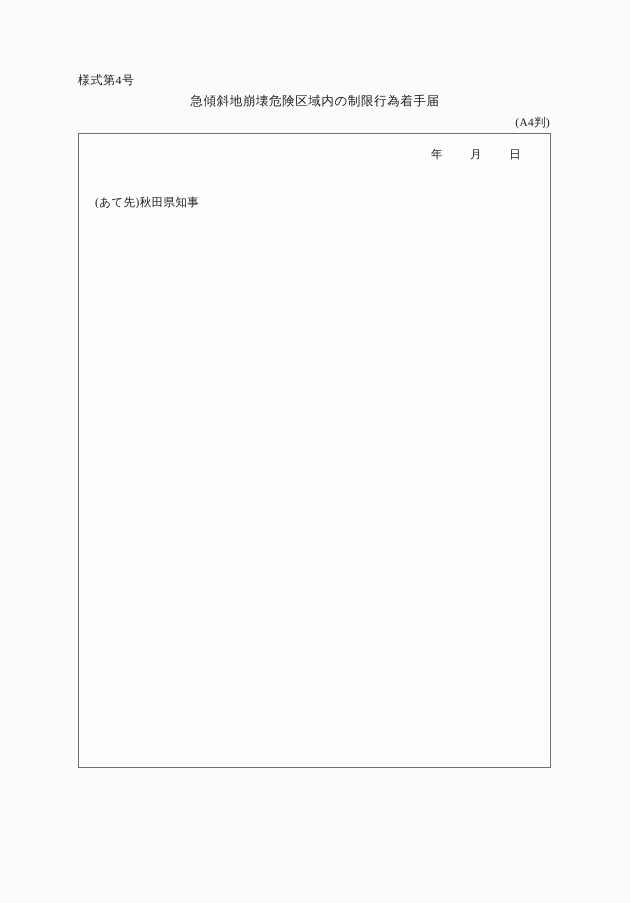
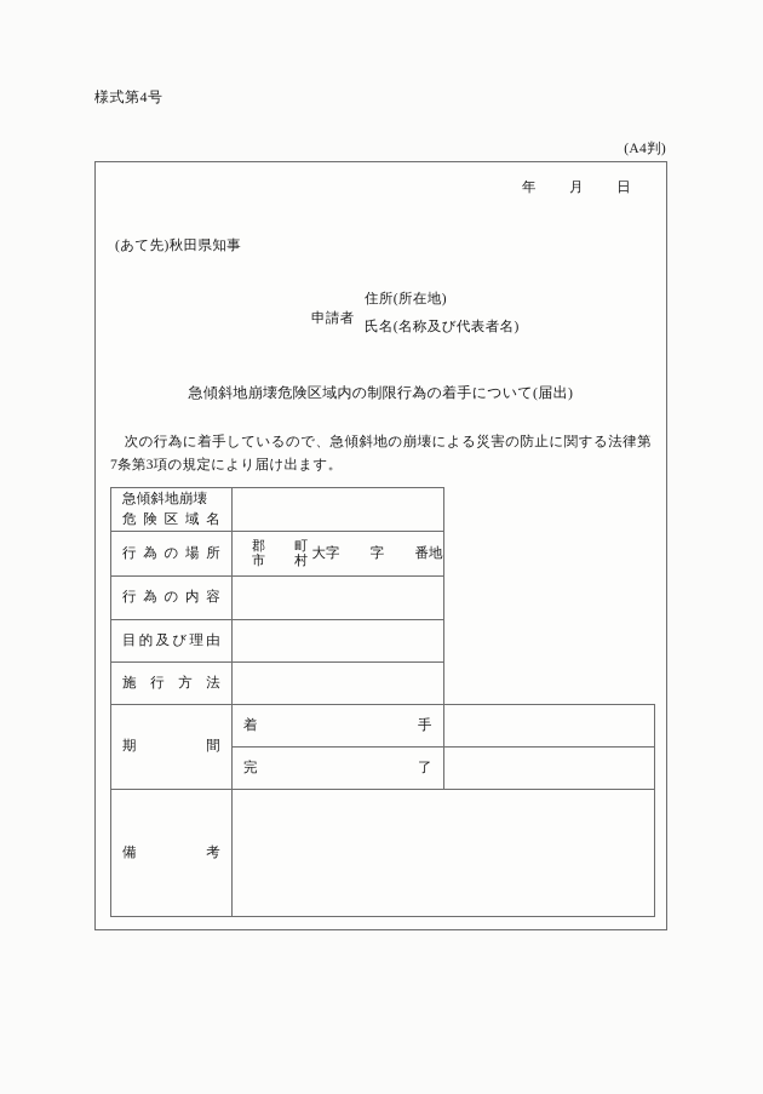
  様式第4号
- 急傾斜地崩壊危険区域内の制限行為着手届
  (A4判)
  年
  月
  日
  (あて先)秋田県知事
+ 申請者
+ 住所(所在地)
+ 氏名(名称及び代表者名)
+ 急傾斜地崩壊危険区域内の制限行為の着手について(届出)
+ 次の行為に着手しているので、急傾斜地の崩壊による災害の防止に関する法律第7条第3項の規定により届け出ます。
+ 急傾斜地崩壊 危 険 区 域 名
+ 行 為 の 場 所	郡 市 町 村 大字 字 番地
+ 行 為 の 内 容
+ 目 的 及 び 理 由
+ 施 行 方 法
+ 期 間	着 手
+ 完 了
+ 備 考
